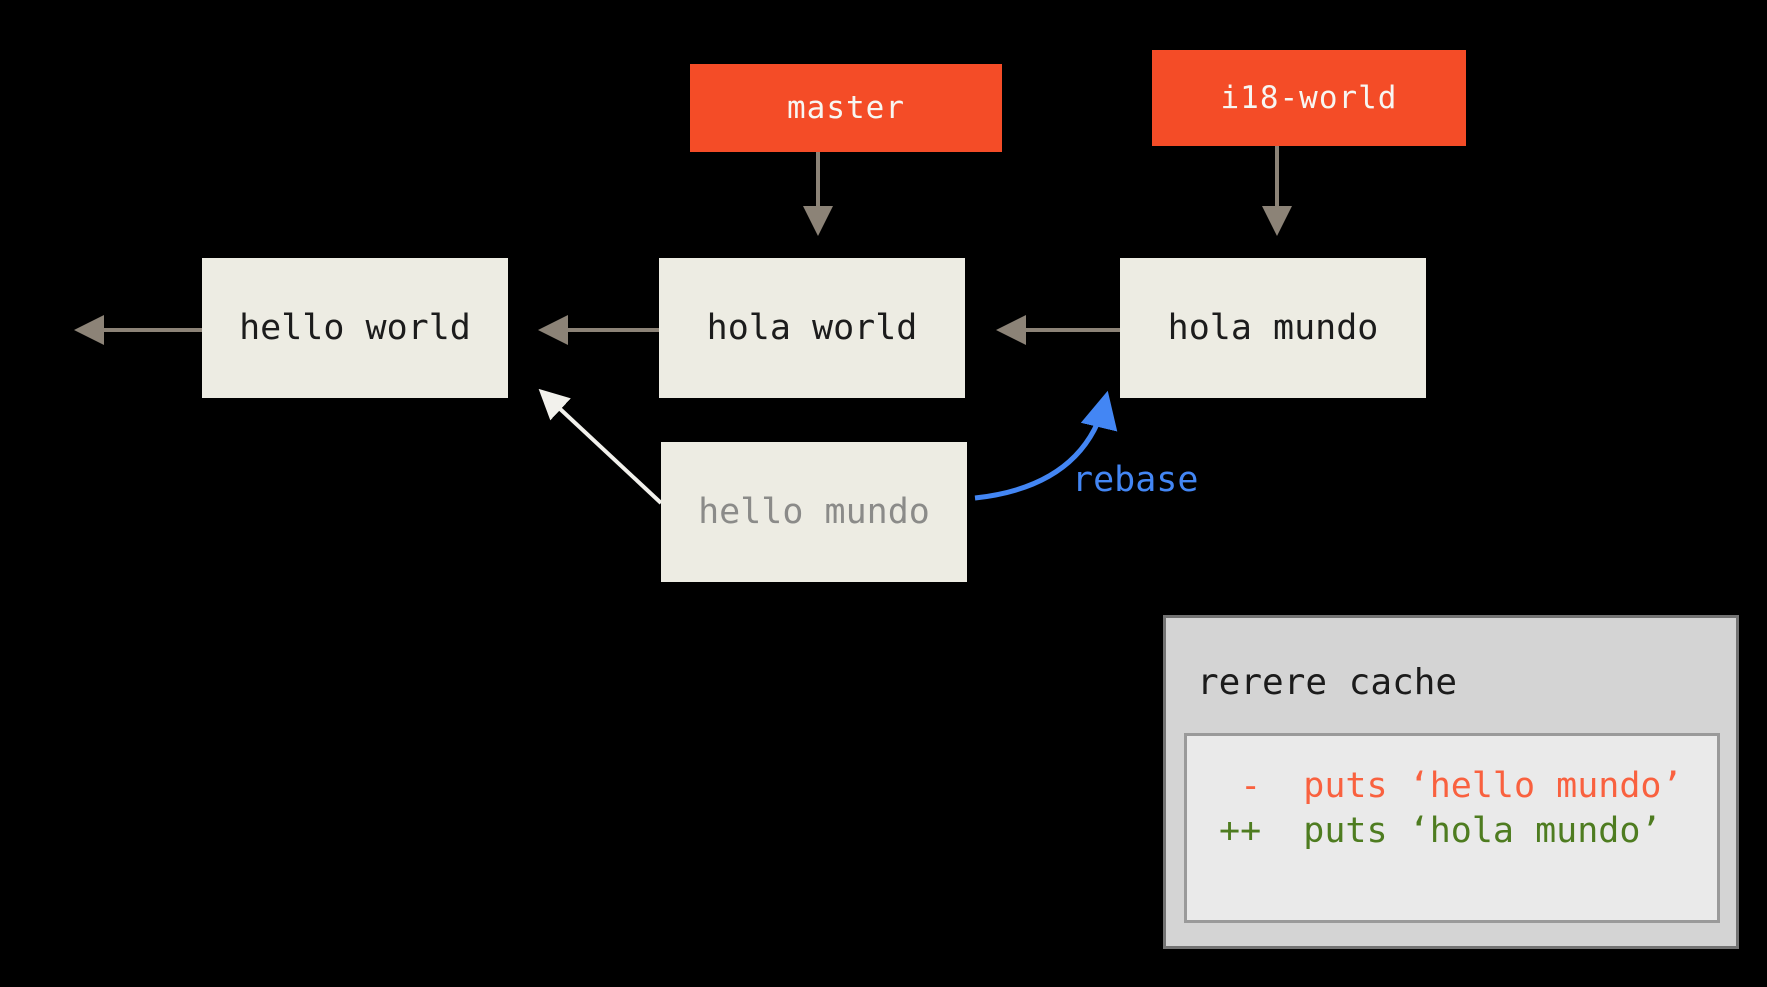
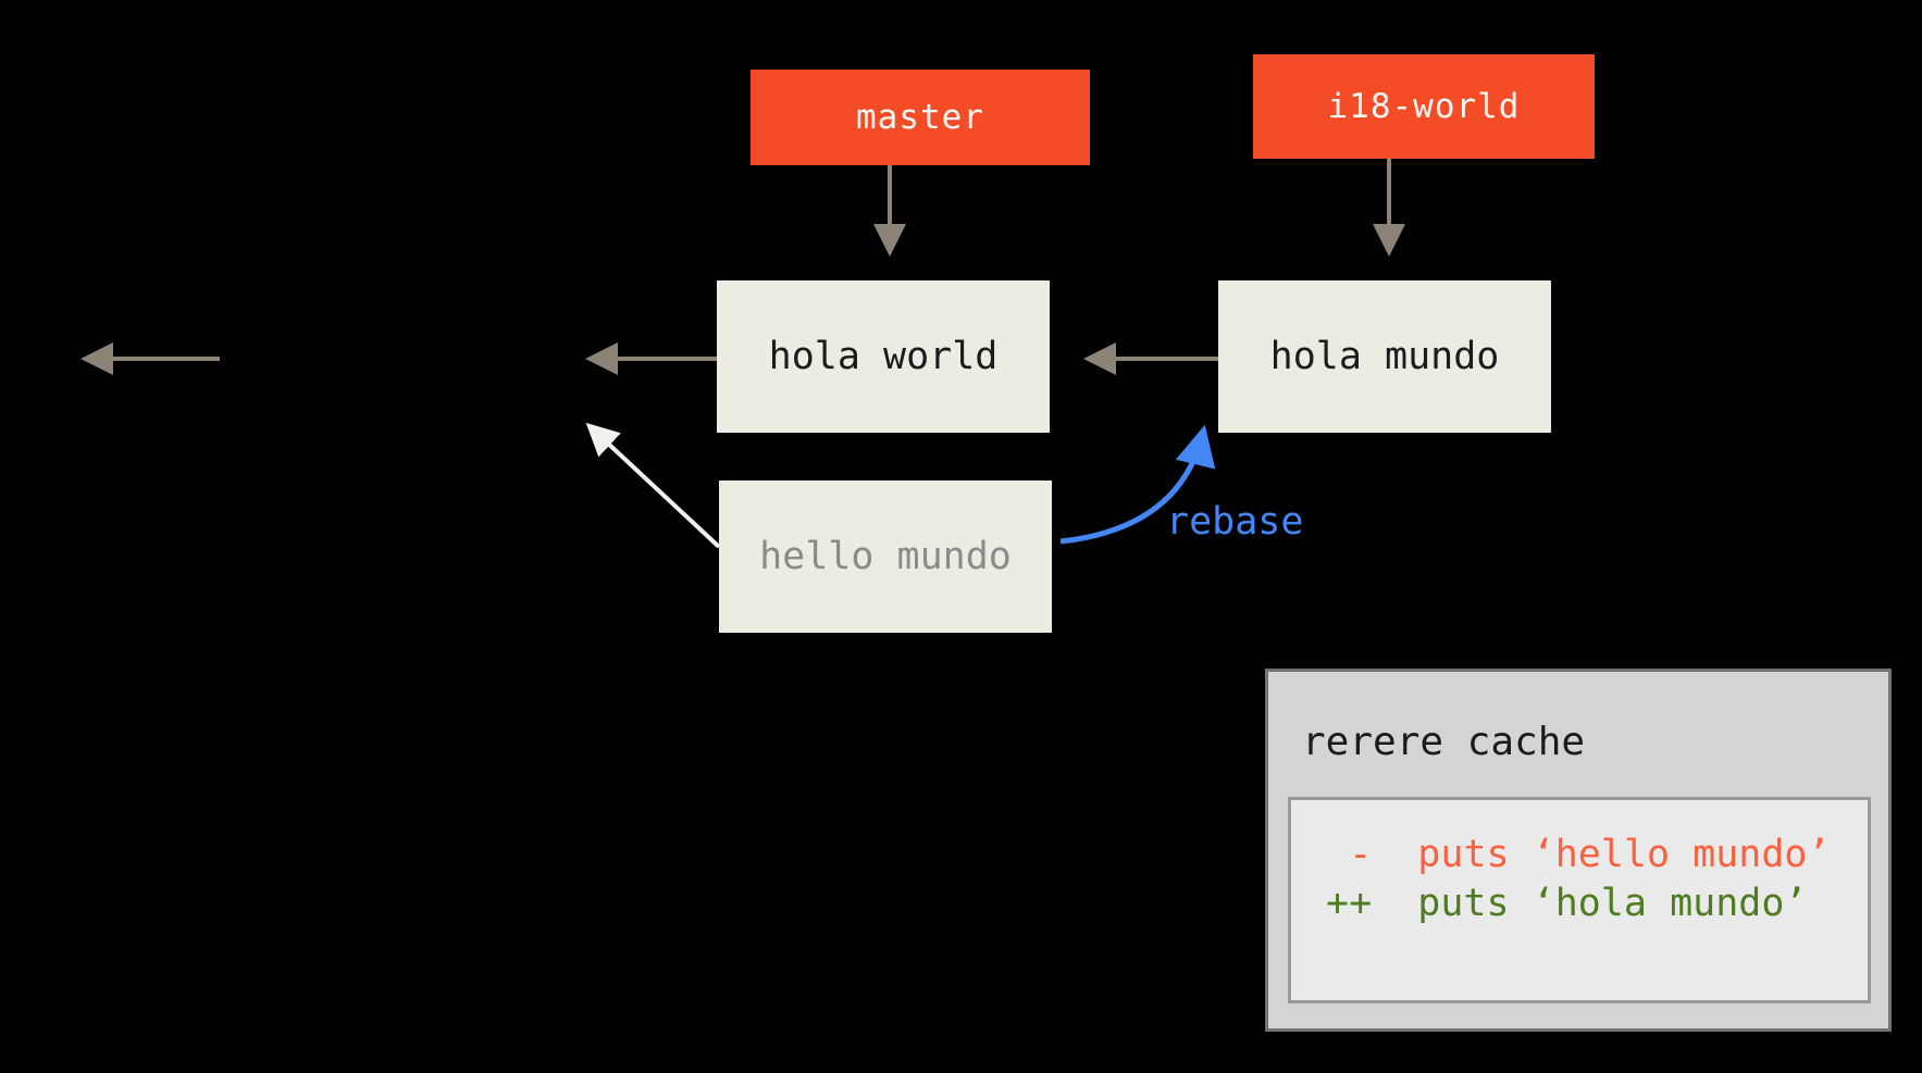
  master
  i18-world
- hello world
  hola world
  hola mundo
  hello mundo
  rebase
  rerere cache
  - puts ‘hello mundo’
  ++ puts ‘hola mundo’
